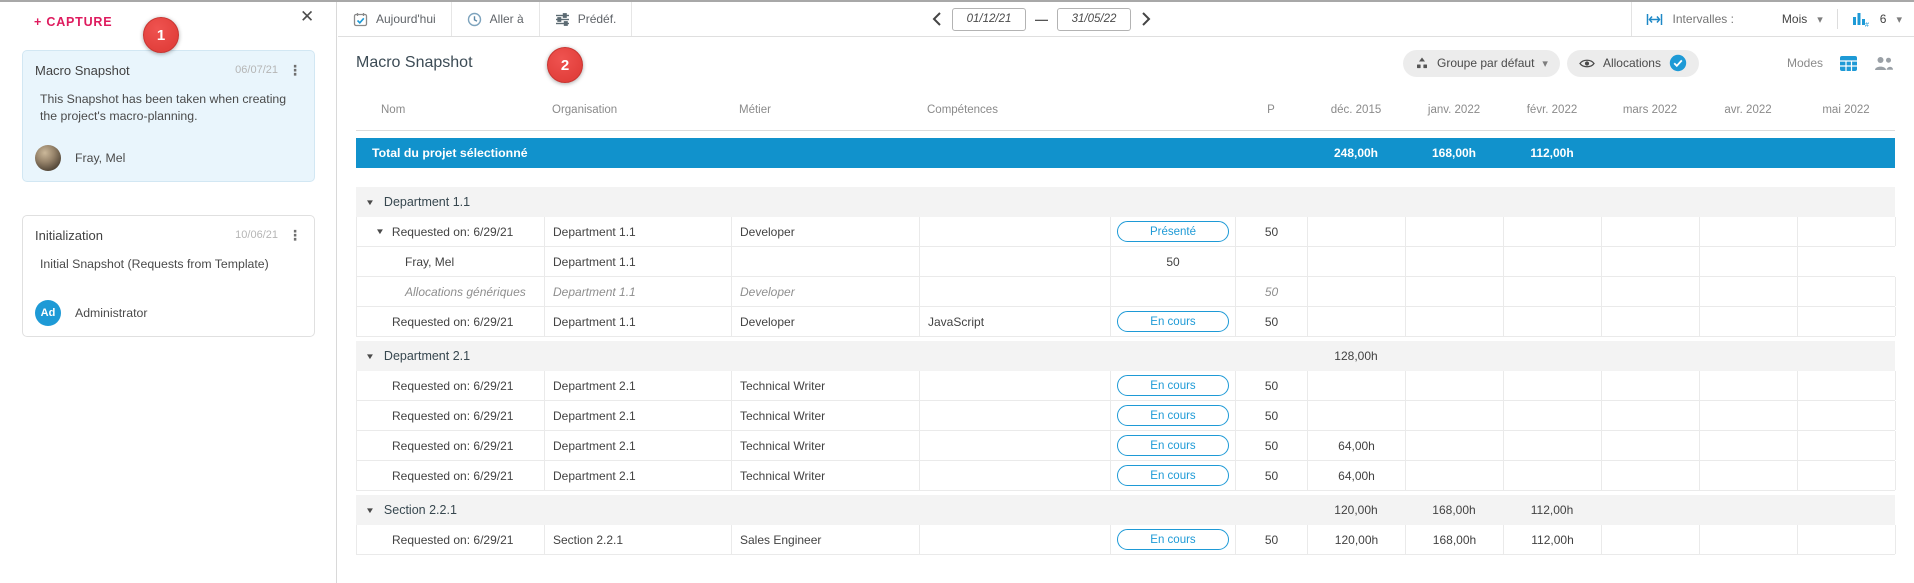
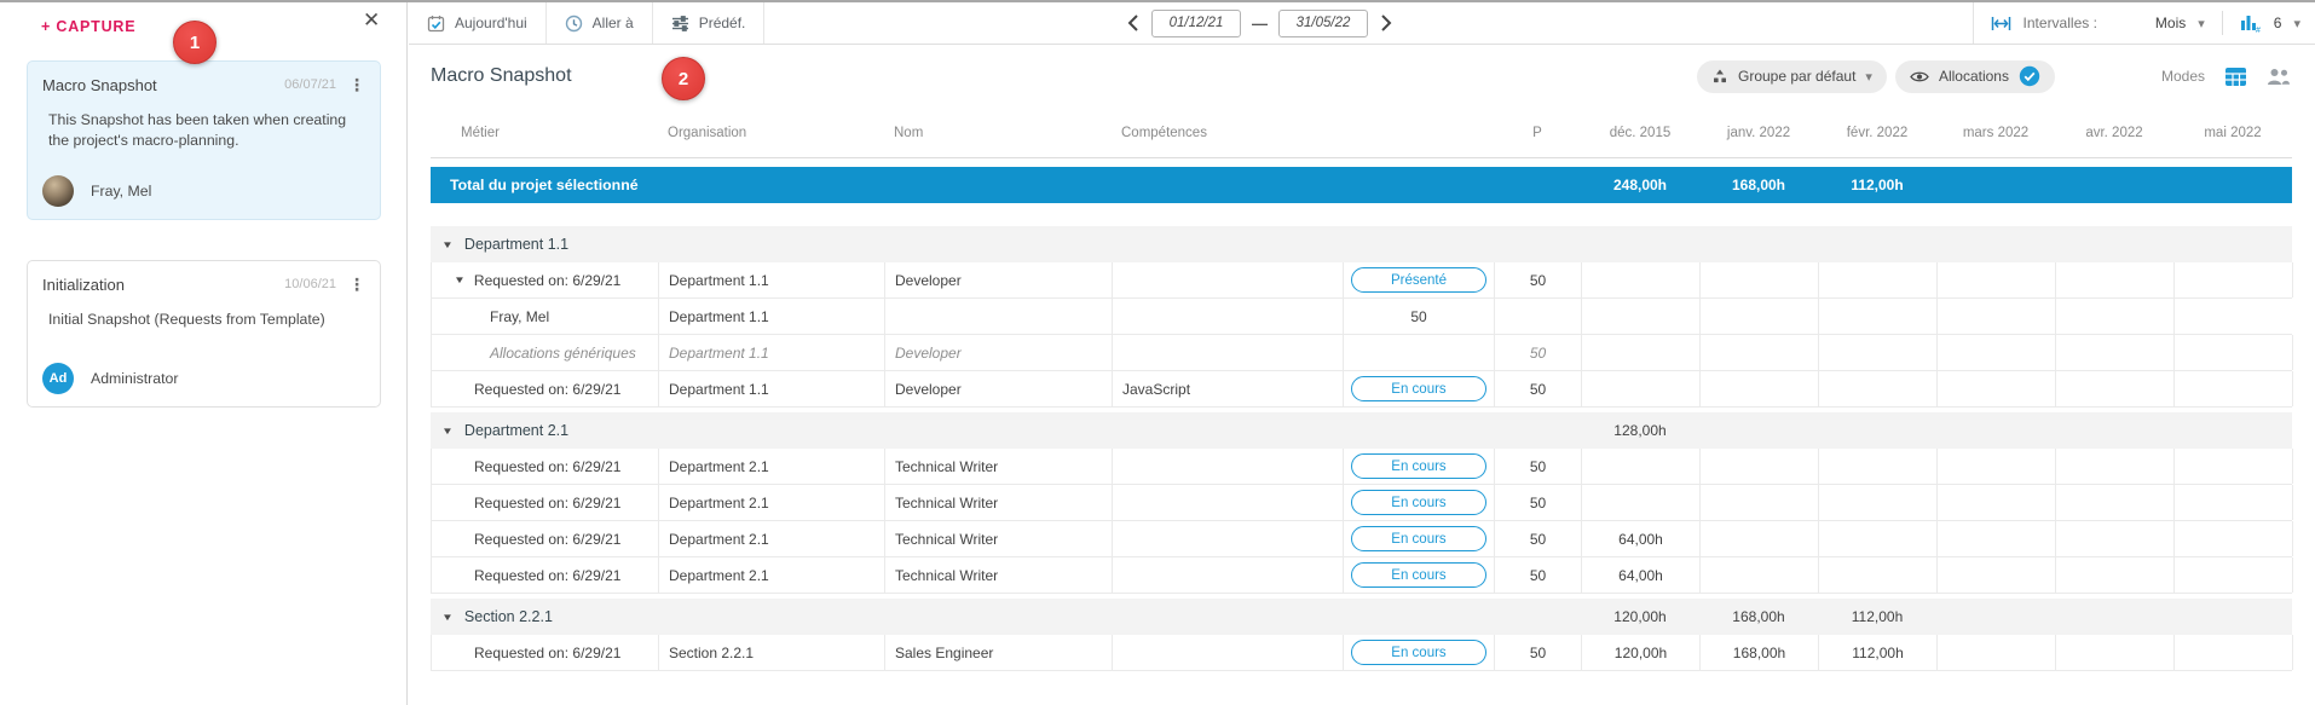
  1
  2
  + CAPTURE
  ✕
  Macro Snapshot
  06/07/21
  ⋮
  This Snapshot has been taken when creating the project's macro-planning.
  Fray, Mel
  Initialization
  10/06/21
  ⋮
  Initial Snapshot (Requests from Template)
  Ad
  Administrator
  Aujourd'hui
  Aller à
  Prédéf.
  01/12/21
  —
  31/05/22
  Intervalles :
  Mois
  ▾
  6
  ▾
  Macro Snapshot
  Groupe par défaut
  ▾
  Allocations
  Modes
- Nom
+ Métier
  Organisation
- Métier
+ Nom
  Compétences
  P
  déc. 2015
  janv. 2022
  févr. 2022
  mars 2022
  avr. 2022
  mai 2022
  Total du projet sélectionné
  248,00h
  168,00h
  112,00h
  ▼
  Department 1.1
  ▼
  Requested on: 6/29/21
  Department 1.1
  Developer
  Présenté
  50
  Fray, Mel
  Department 1.1
  50
  Allocations génériques
  Department 1.1
  Developer
  50
  Requested on: 6/29/21
  Department 1.1
  Developer
  JavaScript
  En cours
  50
  ▼
  Department 2.1
  128,00h
  Requested on: 6/29/21
  Department 2.1
  Technical Writer
  En cours
  50
  Requested on: 6/29/21
  Department 2.1
  Technical Writer
  En cours
  50
  Requested on: 6/29/21
  Department 2.1
  Technical Writer
  En cours
  50
  64,00h
  Requested on: 6/29/21
  Department 2.1
  Technical Writer
  En cours
  50
  64,00h
  ▼
  Section 2.2.1
  120,00h
  168,00h
  112,00h
  Requested on: 6/29/21
  Section 2.2.1
  Sales Engineer
  En cours
  50
  120,00h
  168,00h
  112,00h
